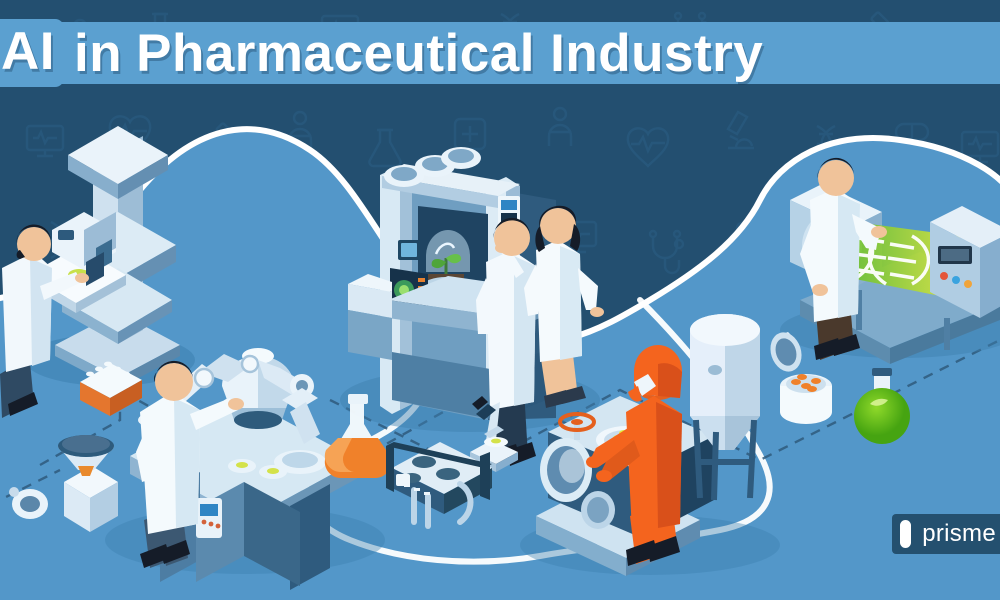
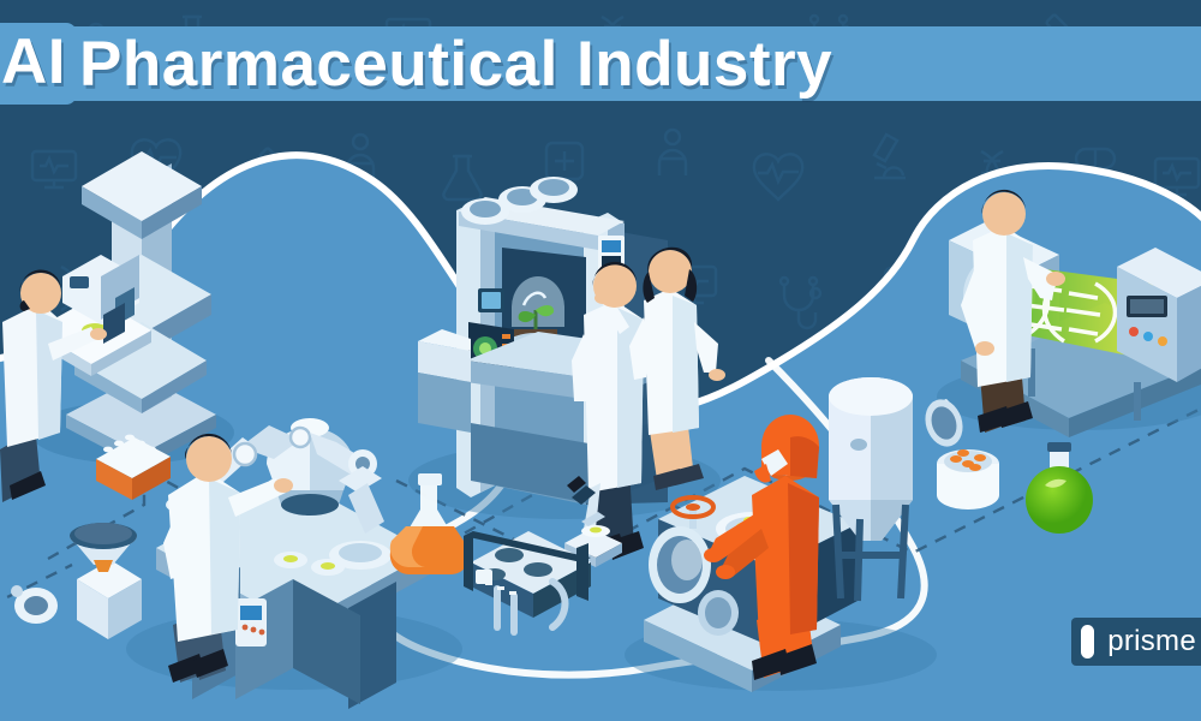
  AI
- in
  Pharmaceutical Industry
  prisme
